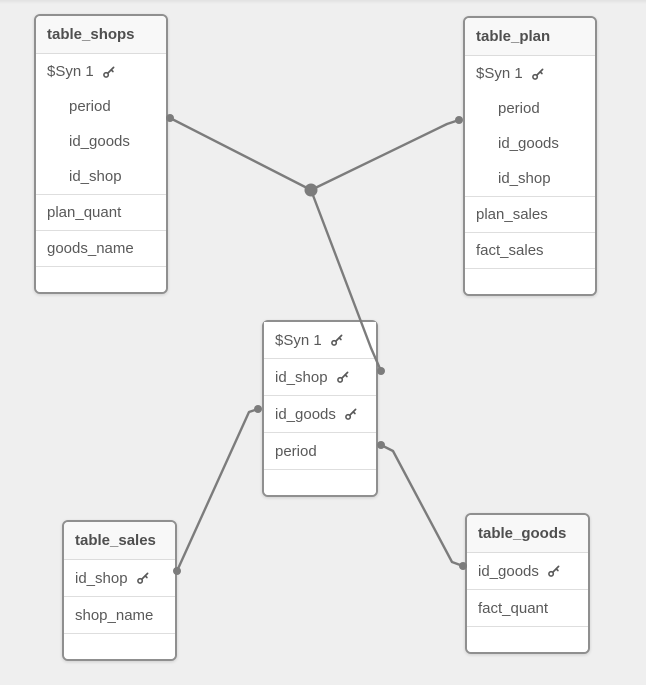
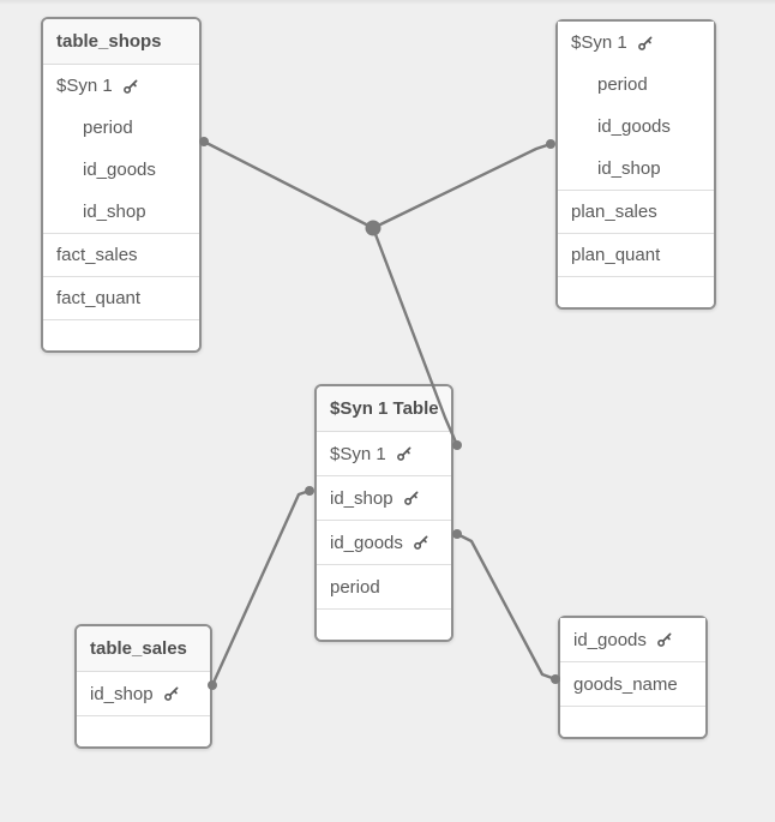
  table_shops
  $Syn 1
  period
  id_goods
  id_shop
- plan_quant
+ fact_sales
- goods_name
+ fact_quant
- table_plan
  $Syn 1
  period
  id_goods
  id_shop
  plan_sales
- fact_sales
+ plan_quant
+ $Syn 1 Table
  $Syn 1
  id_shop
  id_goods
  period
  table_sales
  id_shop
- shop_name
- table_goods
  id_goods
- fact_quant
+ goods_name
